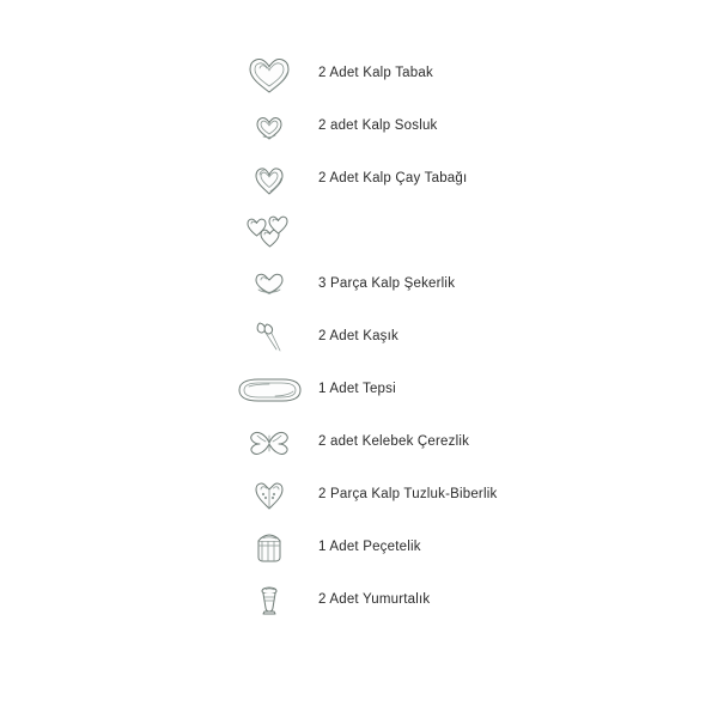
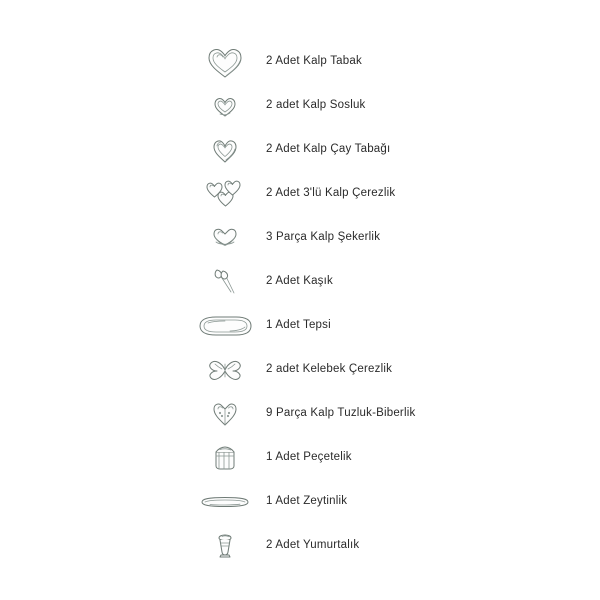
  2 Adet Kalp Tabak
  2 adet Kalp Sosluk
  2 Adet Kalp Çay Tabağı
+ 2 Adet 3'lü Kalp Çerezlik
  3 Parça Kalp Şekerlik
  2 Adet Kaşık
  1 Adet Tepsi
  2 adet Kelebek Çerezlik
- 2 Parça Kalp Tuzluk-Biberlik
+ 9 Parça Kalp Tuzluk-Biberlik
  1 Adet Peçetelik
+ 1 Adet Zeytinlik
  2 Adet Yumurtalık
